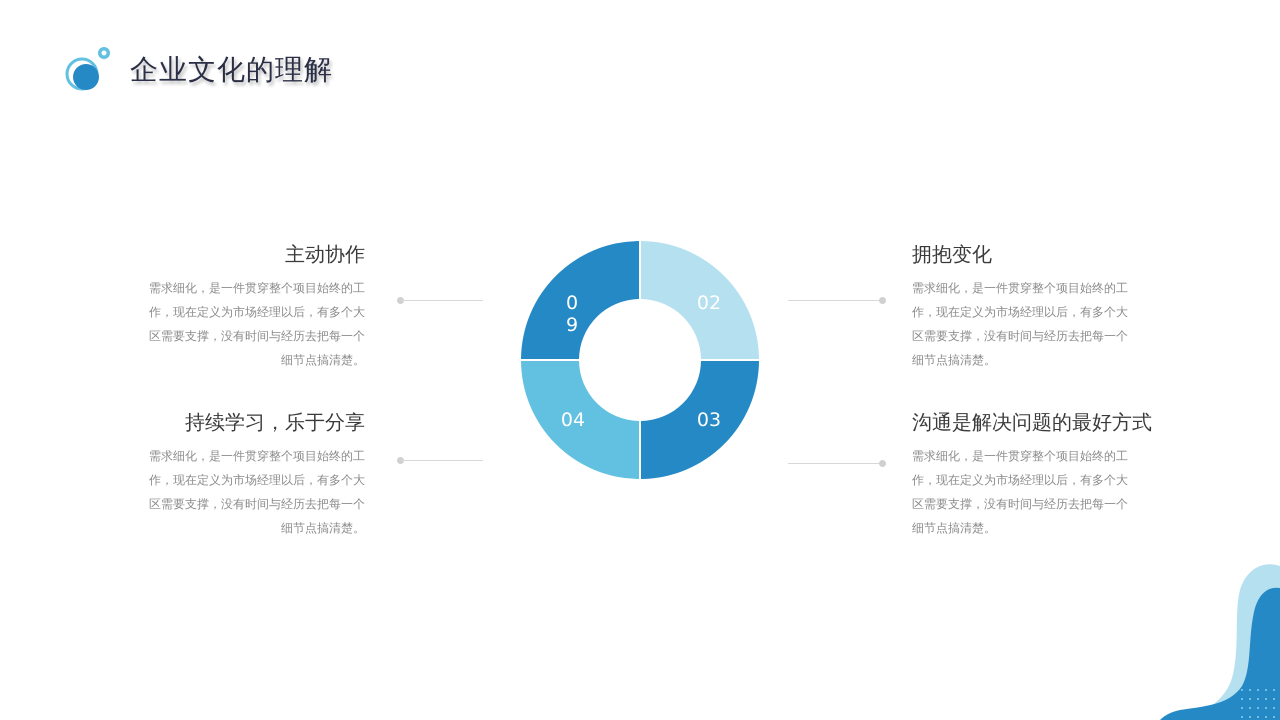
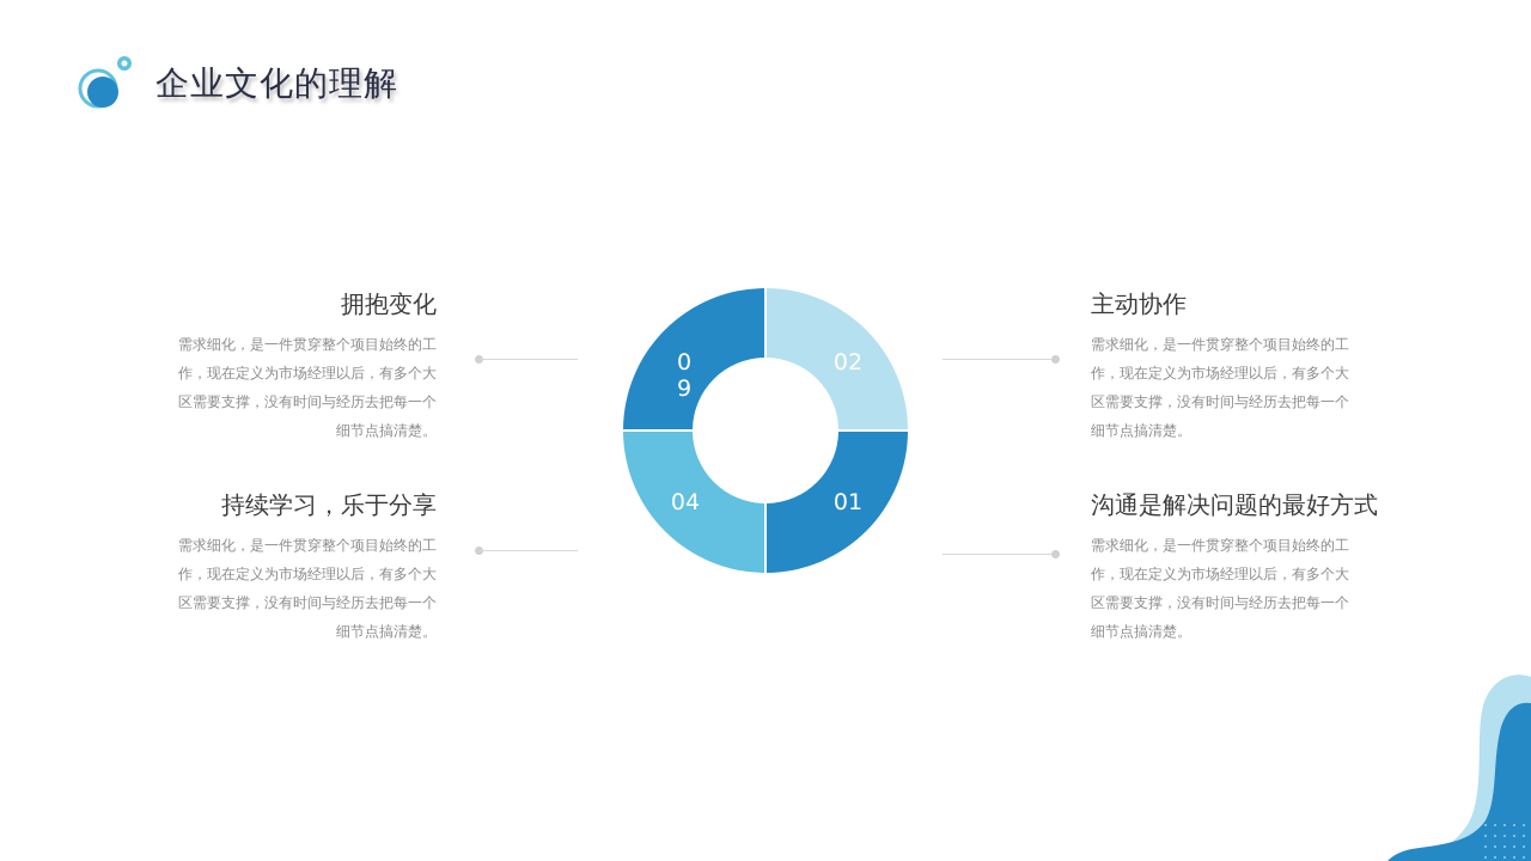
  企业文化的理解
- 主动协作
+ 拥抱变化
  需求细化，是一件贯穿整个项目始终的工作，现在定义为市场经理以后，有多个大区需要支撑，没有时间与经历去把每一个细节点搞清楚。
  持续学习，乐于分享
  需求细化，是一件贯穿整个项目始终的工作，现在定义为市场经理以后，有多个大区需要支撑，没有时间与经历去把每一个细节点搞清楚。
- 拥抱变化
+ 主动协作
  需求细化，是一件贯穿整个项目始终的工作，现在定义为市场经理以后，有多个大区需要支撑，没有时间与经历去把每一个细节点搞清楚。
  沟通是解决问题的最好方式
  需求细化，是一件贯穿整个项目始终的工作，现在定义为市场经理以后，有多个大区需要支撑，没有时间与经历去把每一个细节点搞清楚。
  0
  9
  02
- 03
+ 01
  04
